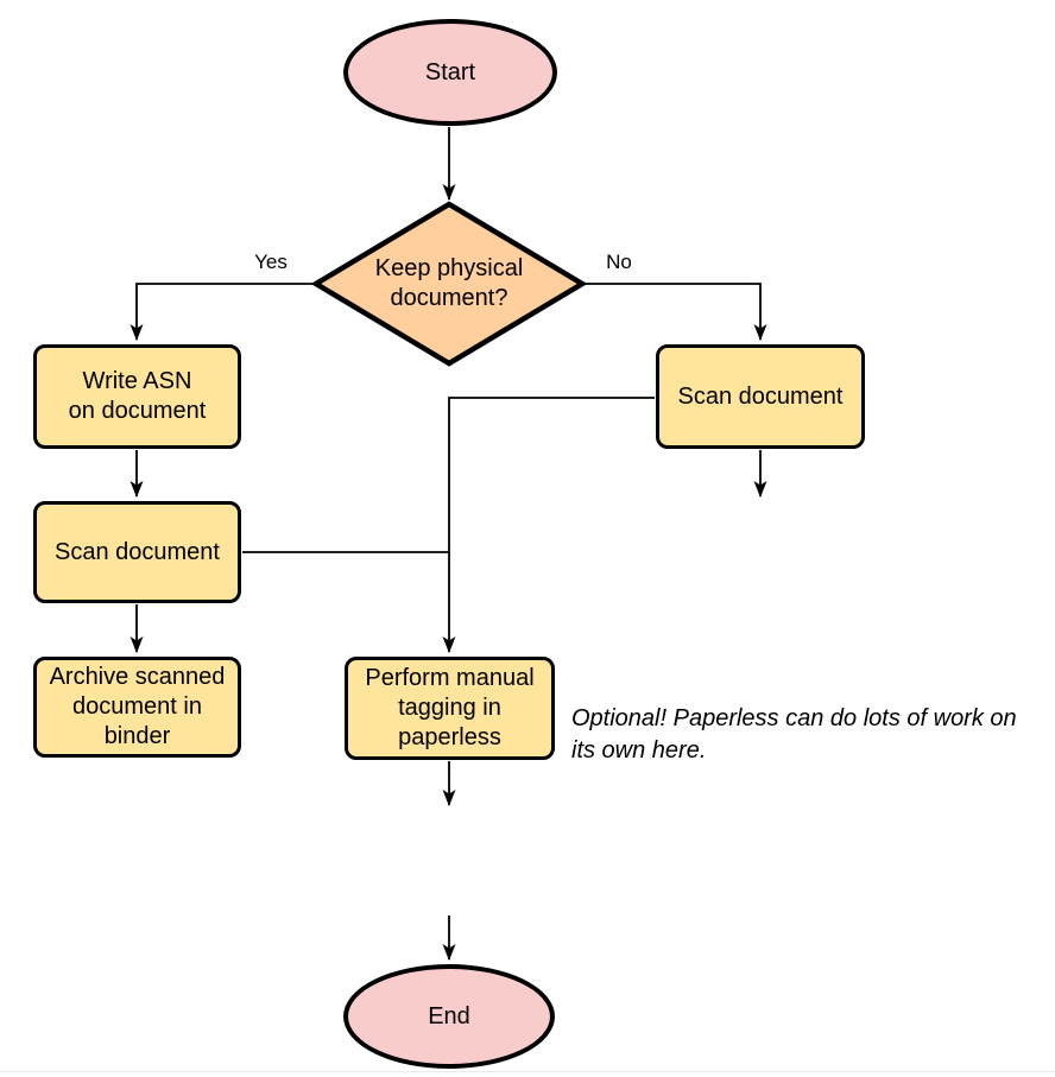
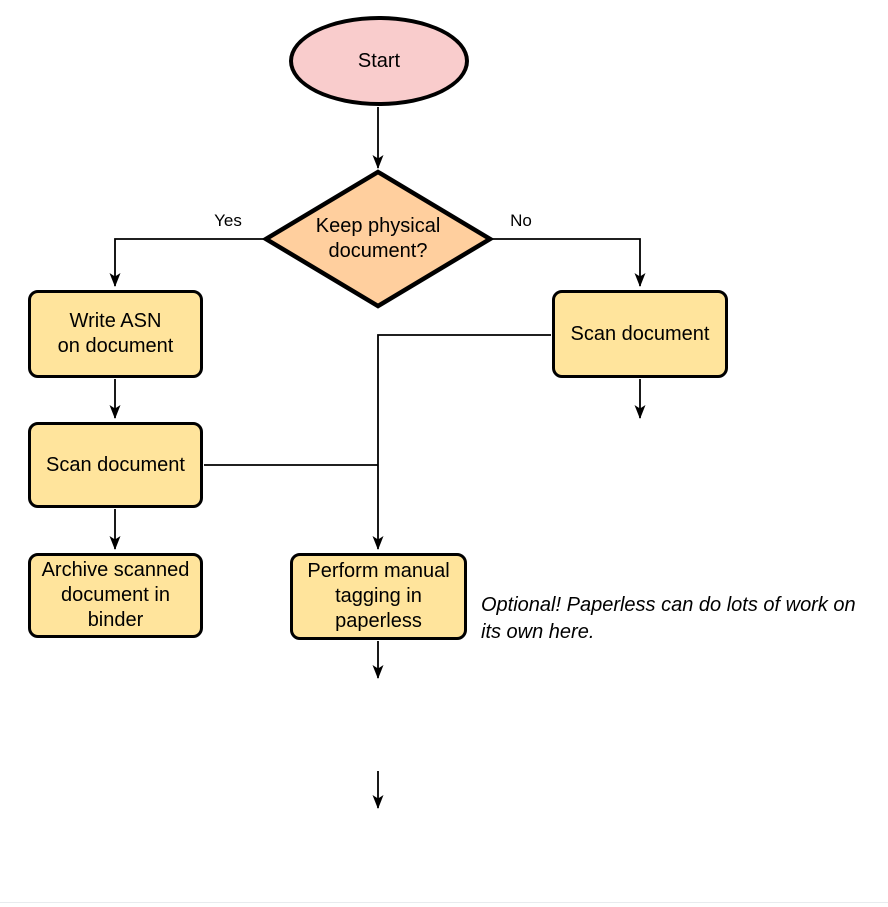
  Start
  Keep physical
  document?
  Yes
  No
  Write ASN
  on document
  Scan document
  Archive scanned
  document in
  binder
  Scan document
  Perform manual
  tagging in
  paperless
  Optional! Paperless can do lots of work on
  its own here.
- End
